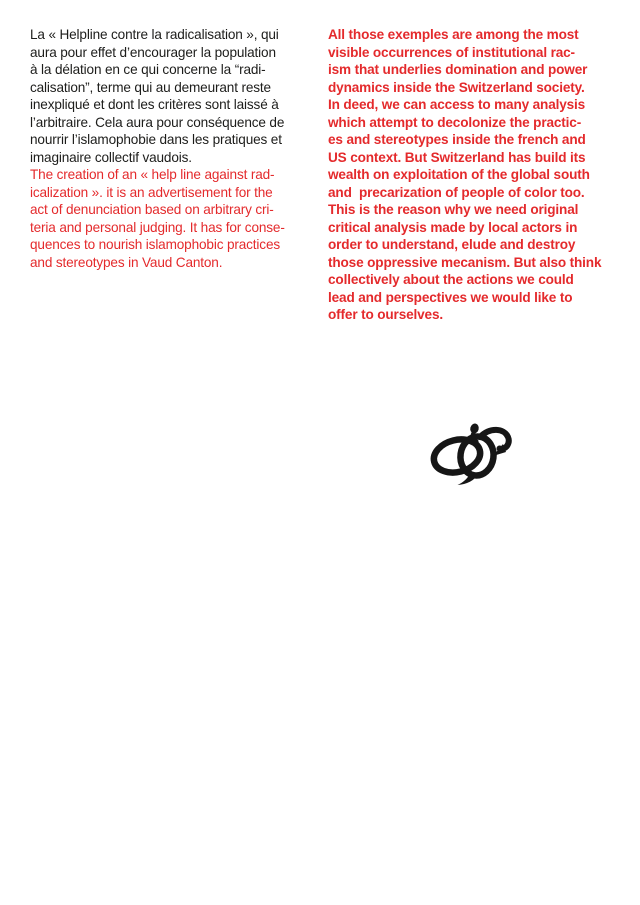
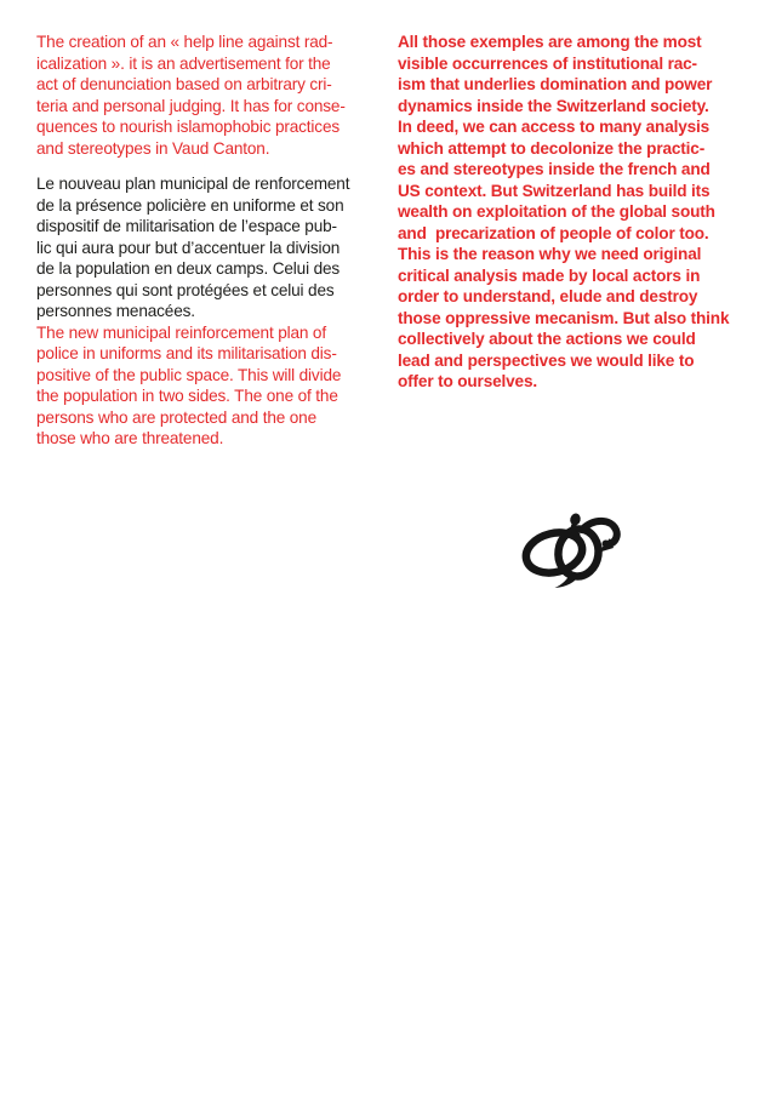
- La « Helpline contre la radicalisation », qui
- aura pour effet d’encourager la population
- à la délation en ce qui concerne la “radi-
- calisation”, terme qui au demeurant reste
- inexpliqué et dont les critères sont laissé à
- l’arbitraire. Cela aura pour conséquence de
- nourrir l’islamophobie dans les pratiques et
- imaginaire collectif vaudois.
  The creation of an « help line against rad-
  icalization ». it is an advertisement for the
  act of denunciation based on arbitrary cri-
  teria and personal judging. It has for conse-
  quences to nourish islamophobic practices
  and stereotypes in Vaud Canton.
+ Le nouveau plan municipal de renforcement
+ de la présence policière en uniforme et son
+ dispositif de militarisation de l’espace pub-
+ lic qui aura pour but d’accentuer la division
+ de la population en deux camps. Celui des
+ personnes qui sont protégées et celui des
+ personnes menacées.
+ The new municipal reinforcement plan of
+ police in uniforms and its militarisation dis-
+ positive of the public space. This will divide
+ the population in two sides. The one of the
+ persons who are protected and the one
+ those who are threatened.
  All those exemples are among the most
  visible occurrences of institutional rac-
  ism that underlies domination and power
  dynamics inside the Switzerland society.
  In deed, we can access to many analysis
  which attempt to decolonize the practic-
  es and stereotypes inside the french and
  US context. But Switzerland has build its
  wealth on exploitation of the global south
  and precarization of people of color too.
  This is the reason why we need original
  critical analysis made by local actors in
  order to understand, elude and destroy
  those oppressive mecanism. But also think
  collectively about the actions we could
  lead and perspectives we would like to
  offer to ourselves.
